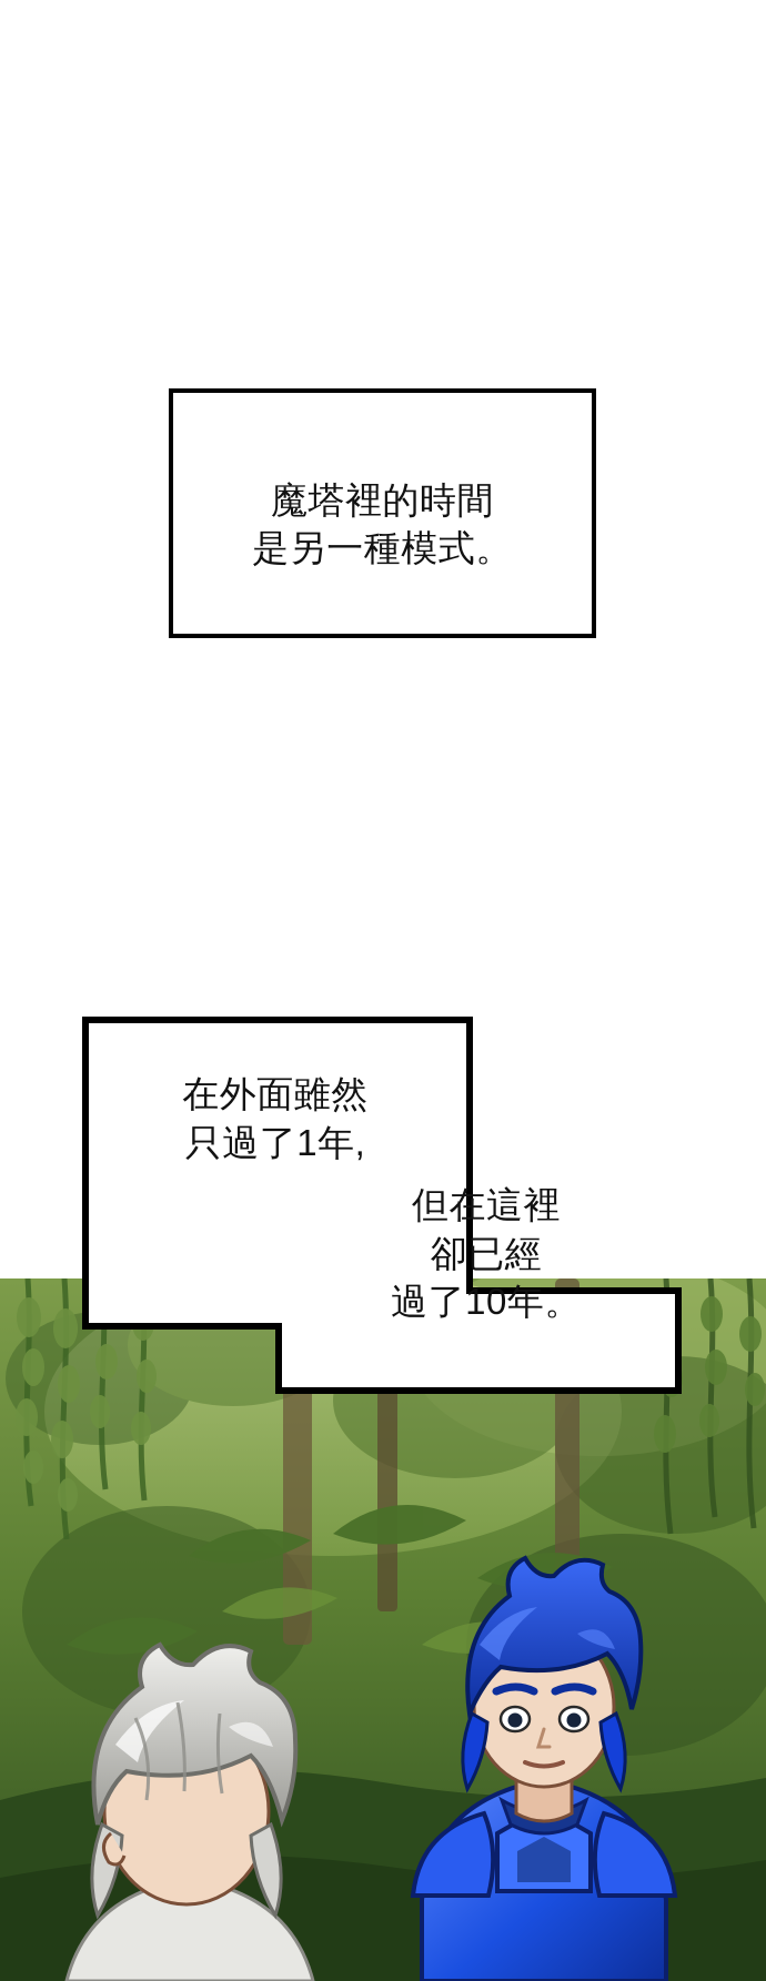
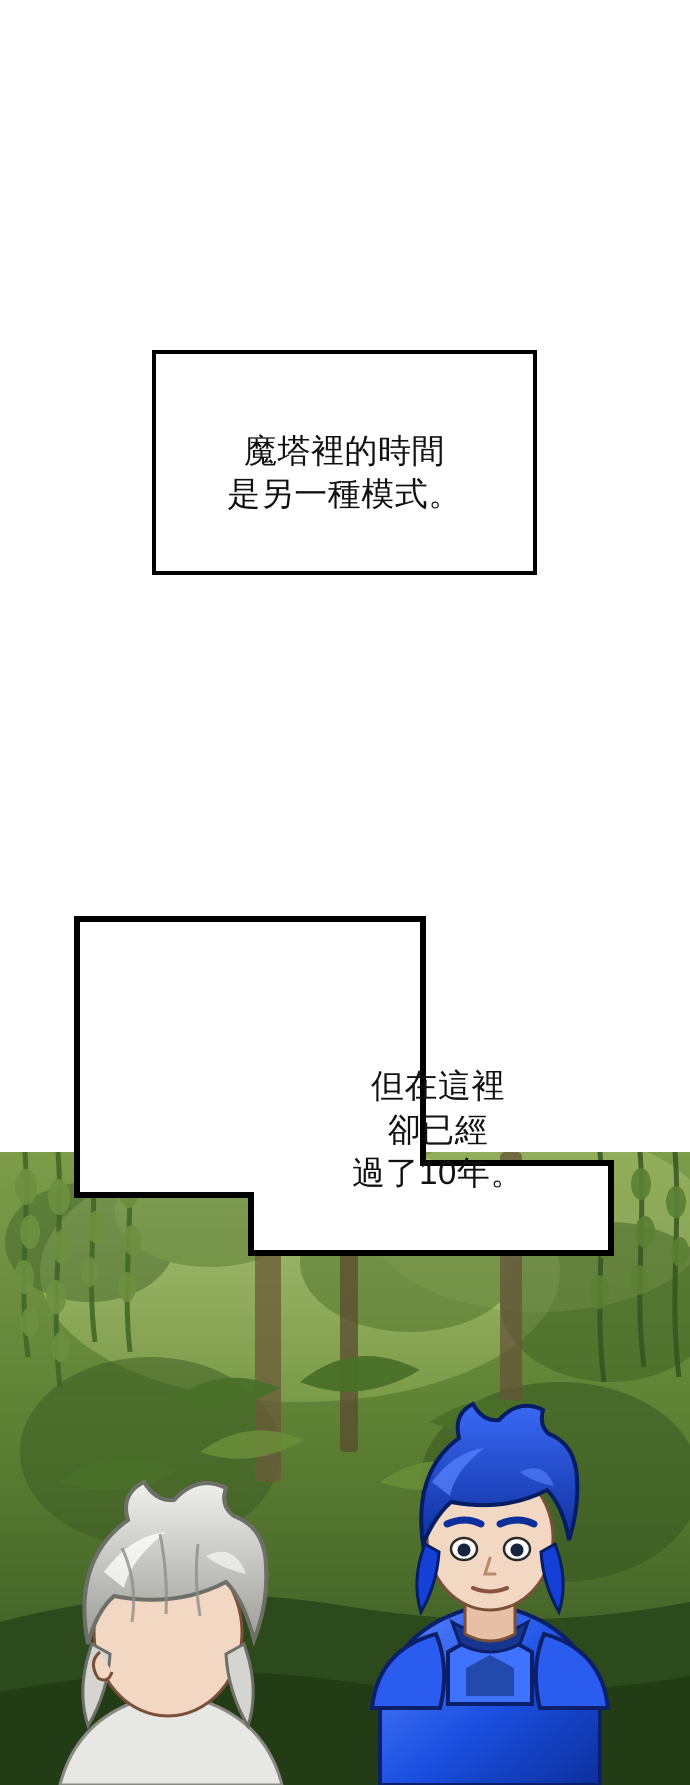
  魔塔裡的時間
  是另一種模式。
- 在外面雖然
- 只過了1年,
  但在這裡
  卻已經
  過了10年。
